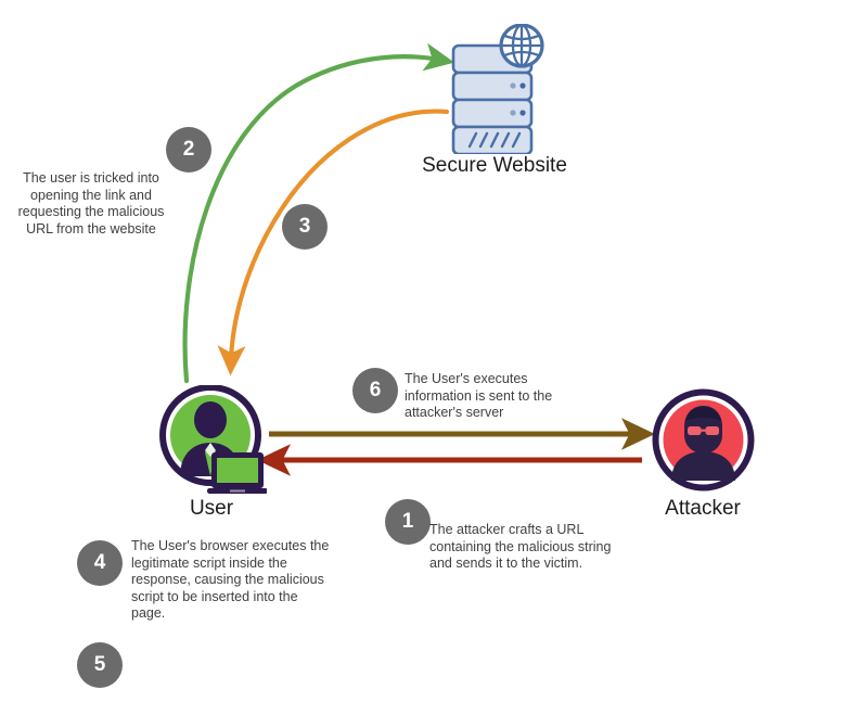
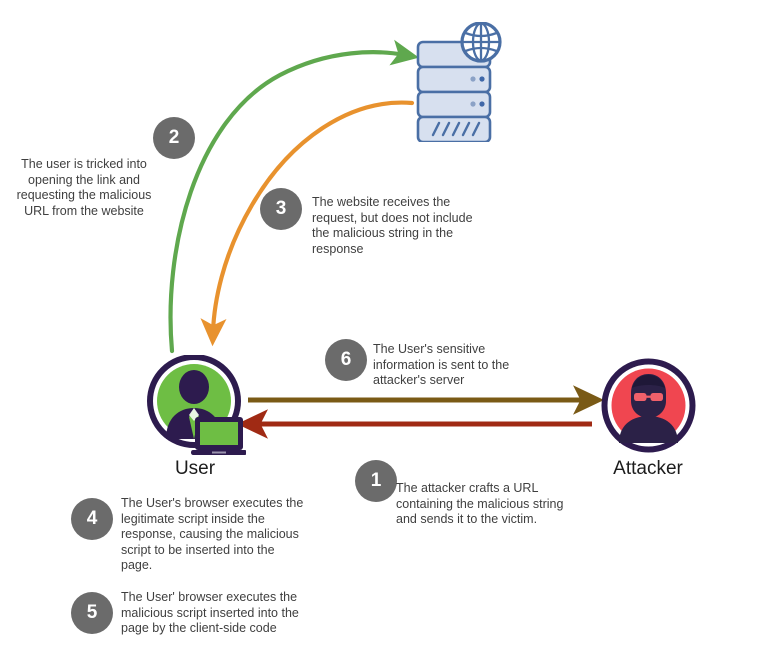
- Secure Website
  User
  Attacker
  2
  The user is tricked into opening the link and requesting the malicious URL from the website
  3
+ The website receives the request, but does not include the malicious string in the response
  6
- The User's executes information is sent to the attacker's server
+ The User's sensitive information is sent to the attacker's server
  1
  The attacker crafts a URL containing the malicious string and sends it to the victim.
  4
  The User's browser executes the legitimate script inside the response, causing the malicious script to be inserted into the page.
  5
+ The User' browser executes the malicious script inserted into the page by the client-side code
